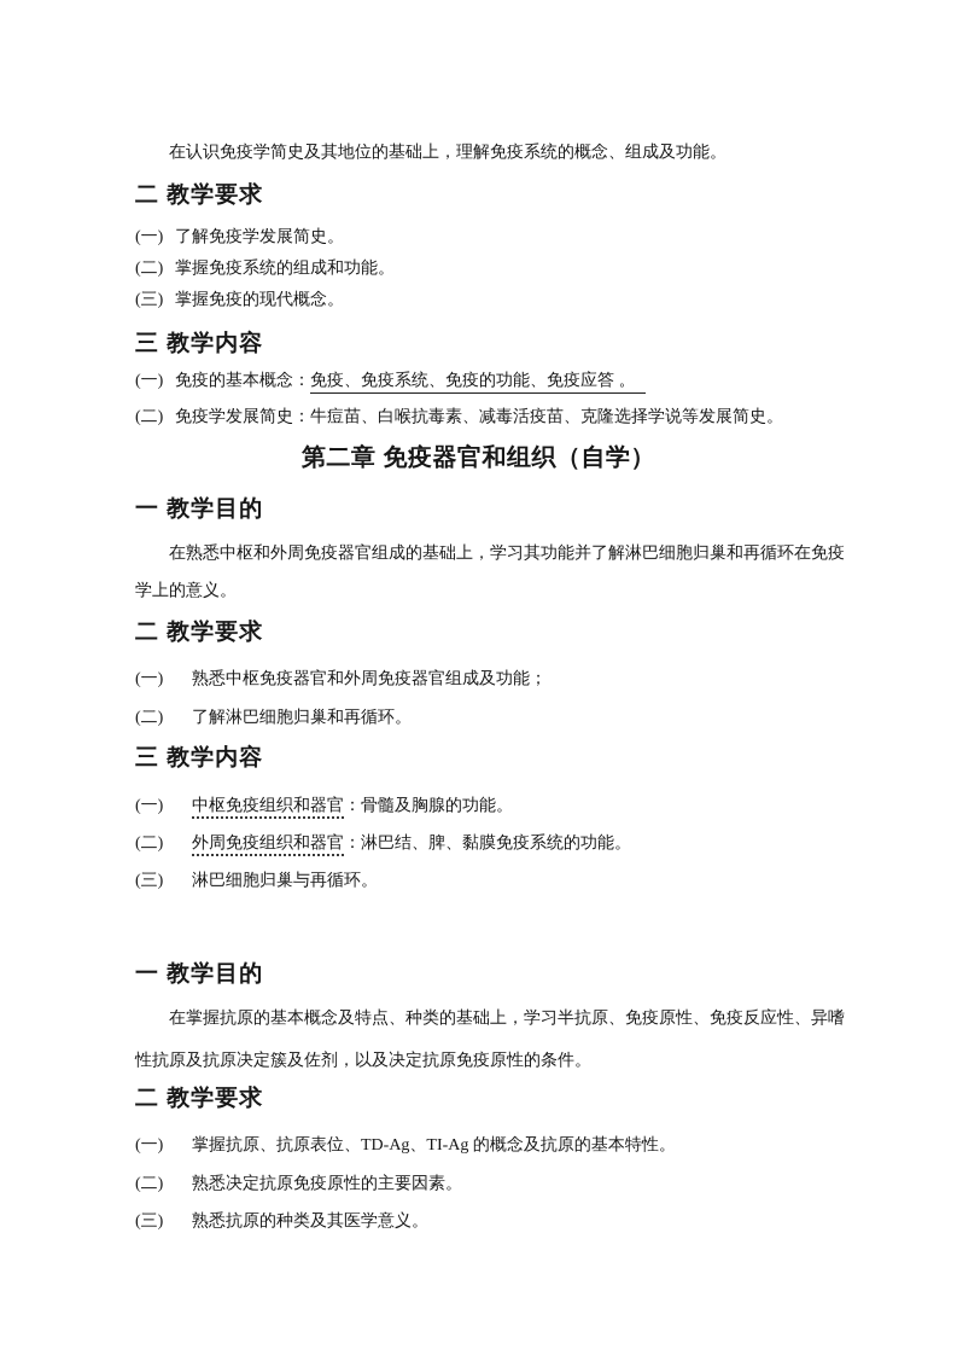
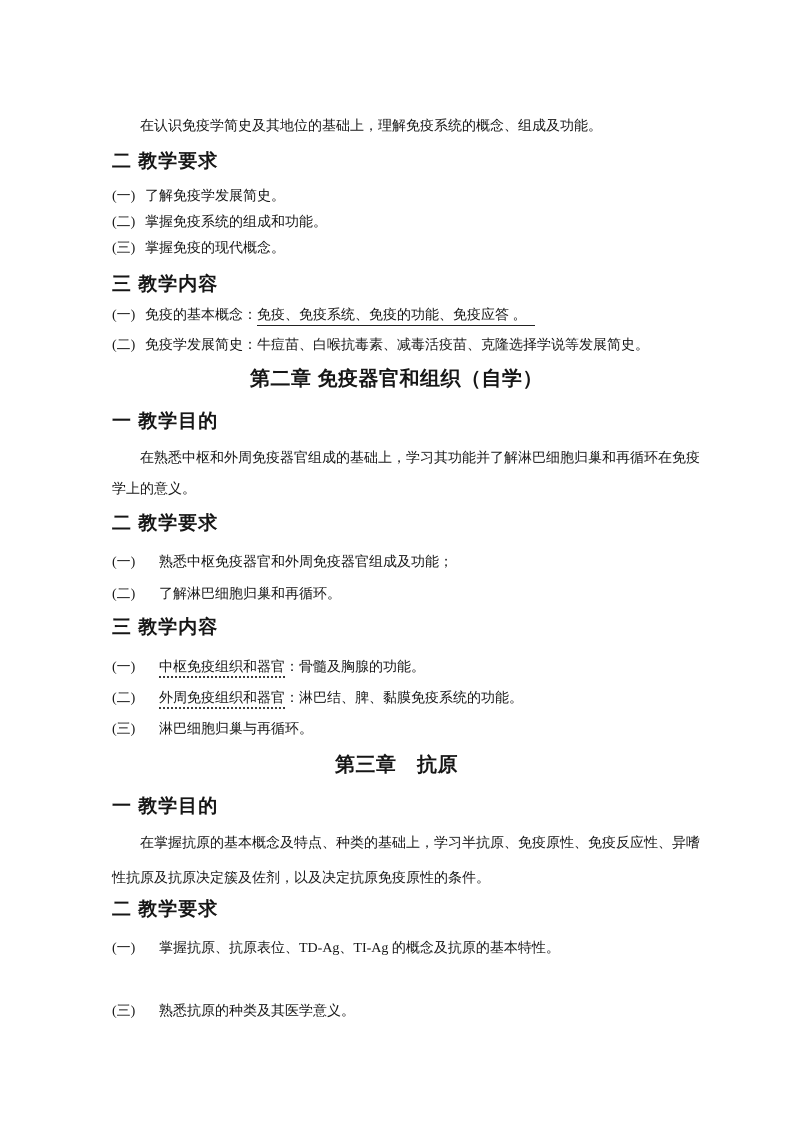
  在认识免疫学简史及其地位的基础上，理解免疫系统的概念、组成及功能。
  二 教学要求
  (一) 了解免疫学发展简史。
  (二) 掌握免疫系统的组成和功能。
  (三) 掌握免疫的现代概念。
  三 教学内容
  (一) 免疫的基本概念：免疫、免疫系统、免疫的功能、免疫应答 。
  (二) 免疫学发展简史：牛痘苗、白喉抗毒素、减毒活疫苗、克隆选择学说等发展简史。
  第二章 免疫器官和组织（自学）
  一 教学目的
  在熟悉中枢和外周免疫器官组成的基础上，学习其功能并了解淋巴细胞归巢和再循环在免疫学上的意义。
  二 教学要求
  (一) 熟悉中枢免疫器官和外周免疫器官组成及功能；
  (二) 了解淋巴细胞归巢和再循环。
  三 教学内容
  (一) 中枢免疫组织和器官：骨髓及胸腺的功能。
  (二) 外周免疫组织和器官：淋巴结、脾、黏膜免疫系统的功能。
  (三) 淋巴细胞归巢与再循环。
+ 第三章 抗原
  一 教学目的
  在掌握抗原的基本概念及特点、种类的基础上，学习半抗原、免疫原性、免疫反应性、异嗜性抗原及抗原决定簇及佐剂，以及决定抗原免疫原性的条件。
  二 教学要求
  (一) 掌握抗原、抗原表位、TD-Ag、TI-Ag 的概念及抗原的基本特性。
- (二) 熟悉决定抗原免疫原性的主要因素。
  (三) 熟悉抗原的种类及其医学意义。
